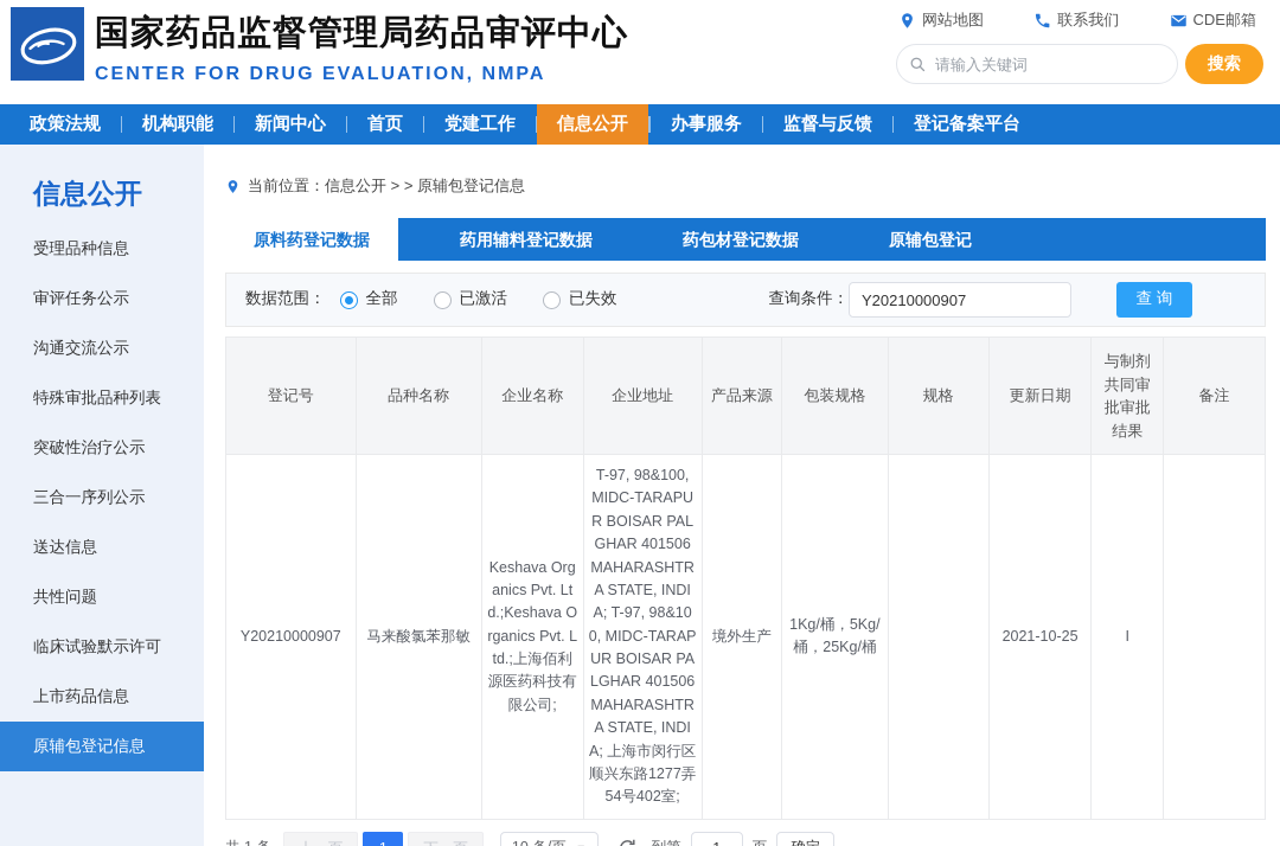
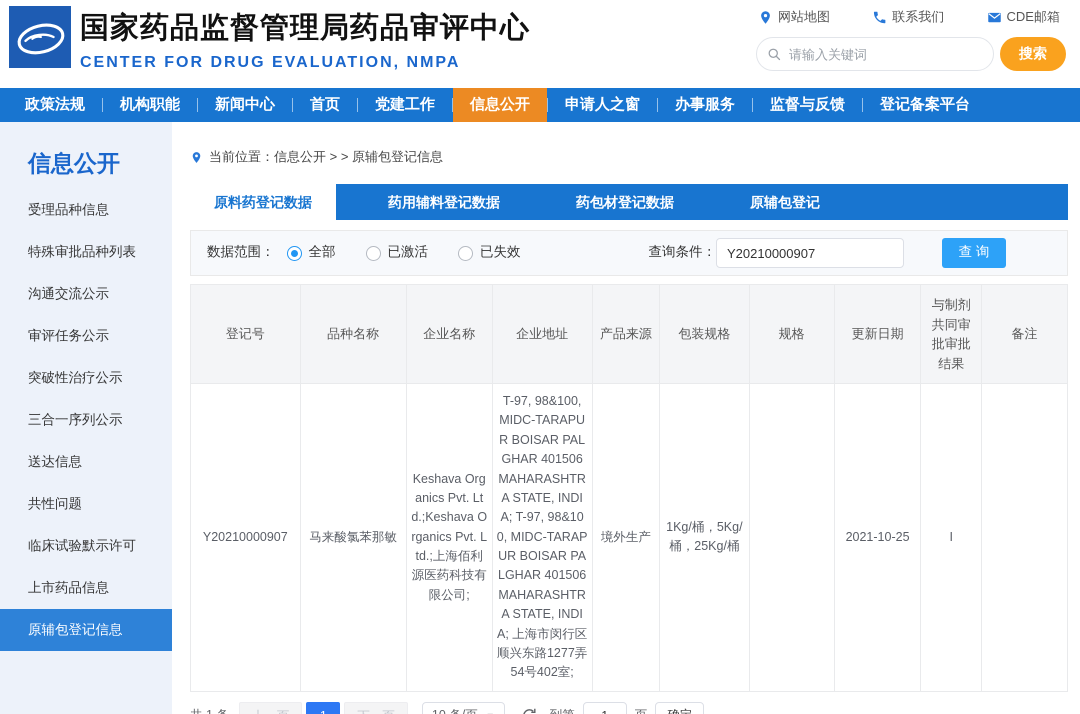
  国家药品监督管理局药品审评中心
  CENTER FOR DRUG EVALUATION, NMPA
  网站地图
  联系我们
  CDE邮箱
  请输入关键词
  搜索
  政策法规
  机构职能
  新闻中心
  首页
  党建工作
  信息公开
+ 申请人之窗
  办事服务
  监督与反馈
  登记备案平台
  信息公开
  受理品种信息
- 审评任务公示
+ 特殊审批品种列表
  沟通交流公示
- 特殊审批品种列表
+ 审评任务公示
  突破性治疗公示
  三合一序列公示
  送达信息
  共性问题
  临床试验默示许可
  上市药品信息
  原辅包登记信息
  当前位置：信息公开 > > 原辅包登记信息
  原料药登记数据
  药用辅料登记数据
  药包材登记数据
  原辅包登记
  数据范围：
  全部
  已激活
  已失效
  查询条件：
  Y20210000907
  查 询
  登记号	品种名称	企业名称	企业地址	产品来源	包装规格	规格	更新日期	与制剂共同审批审批结果	备注
  Y20210000907	马来酸氯苯那敏	Keshava Organics Pvt. Ltd.;Keshava Organics Pvt. Ltd.;上海佰利源医药科技有限公司;	T-97, 98&100, MIDC-TARAPUR BOISAR PALGHAR 401506 MAHARASHTRA STATE, INDIA; T-97, 98&100, MIDC-TARAPUR BOISAR PALGHAR 401506 MAHARASHTRA STATE, INDIA; 上海市闵行区顺兴东路1277弄54号402室;	境外生产	1Kg/桶，5Kg/桶，25Kg/桶		2021-10-25	I
